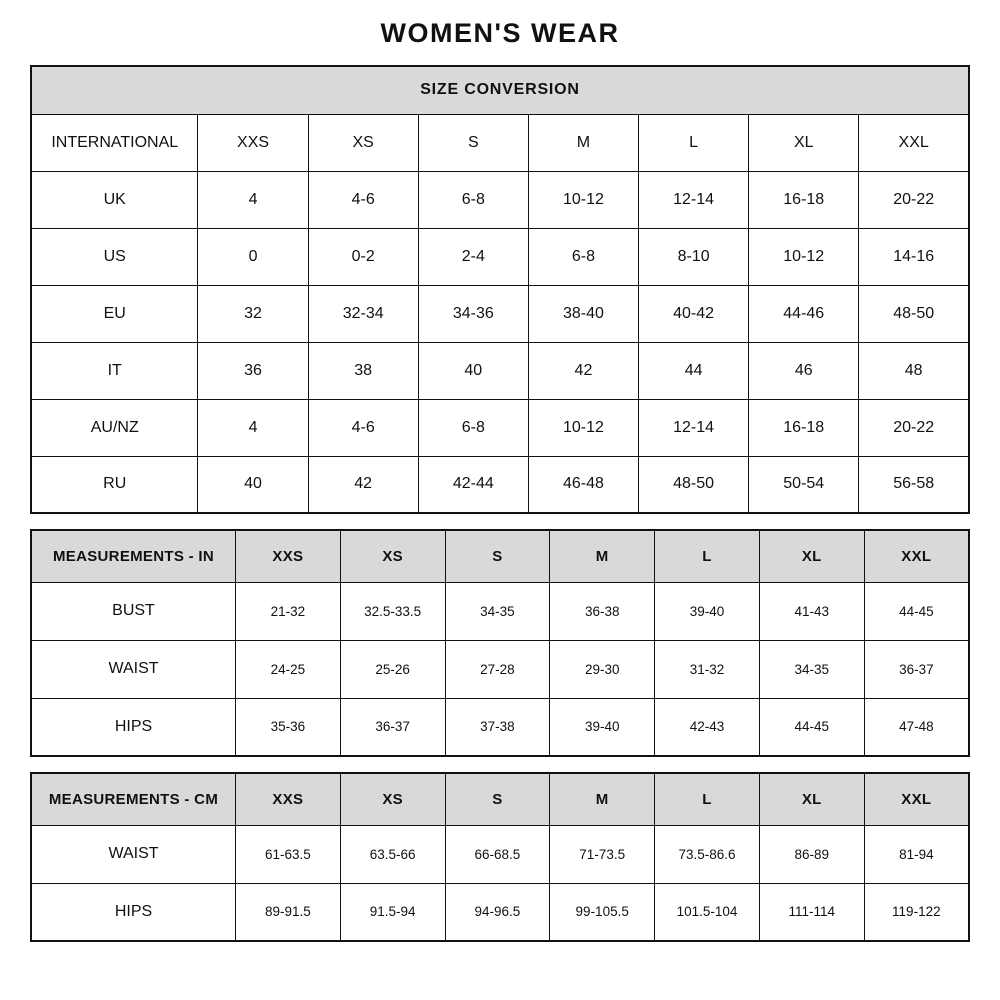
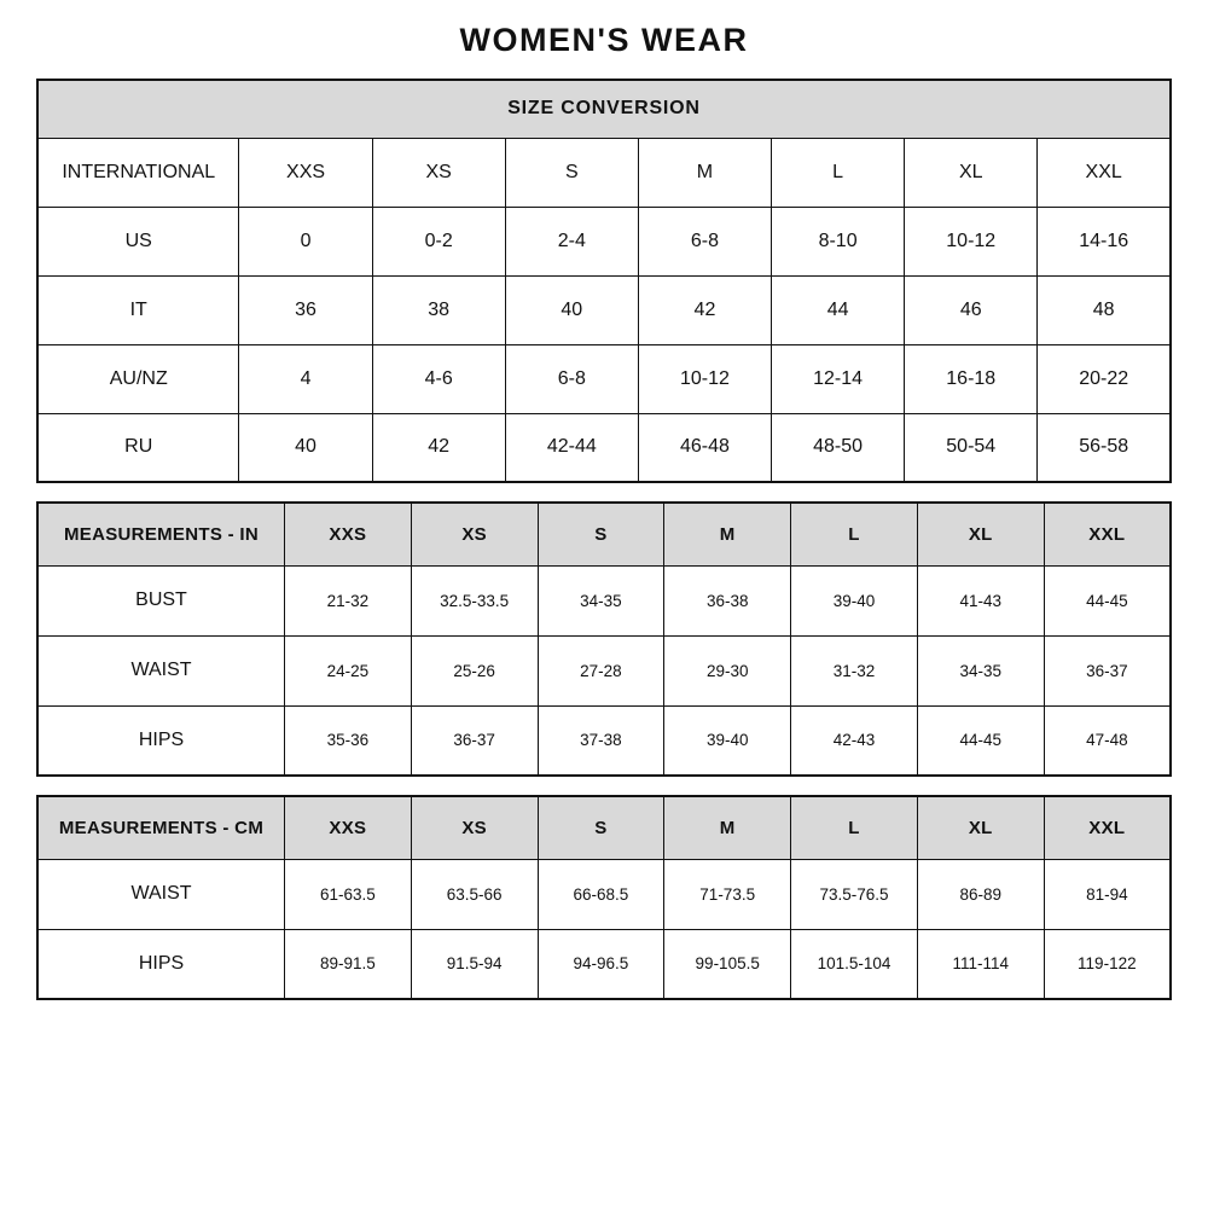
  WOMEN'S WEAR
  SIZE CONVERSION
  INTERNATIONAL	XXS	XS	S	M	L	XL	XXL
- UK	4	4-6	6-8	10-12	12-14	16-18	20-22
  US	0	0-2	2-4	6-8	8-10	10-12	14-16
- EU	32	32-34	34-36	38-40	40-42	44-46	48-50
  IT	36	38	40	42	44	46	48
  AU/NZ	4	4-6	6-8	10-12	12-14	16-18	20-22
  RU	40	42	42-44	46-48	48-50	50-54	56-58
  MEASUREMENTS - IN	XXS	XS	S	M	L	XL	XXL
  BUST	21-32	32.5-33.5	34-35	36-38	39-40	41-43	44-45
  WAIST	24-25	25-26	27-28	29-30	31-32	34-35	36-37
  HIPS	35-36	36-37	37-38	39-40	42-43	44-45	47-48
  MEASUREMENTS - CM	XXS	XS	S	M	L	XL	XXL
- WAIST	61-63.5	63.5-66	66-68.5	71-73.5	73.5-86.6	86-89	81-94
+ WAIST	61-63.5	63.5-66	66-68.5	71-73.5	73.5-76.5	86-89	81-94
  HIPS	89-91.5	91.5-94	94-96.5	99-105.5	101.5-104	111-114	119-122
